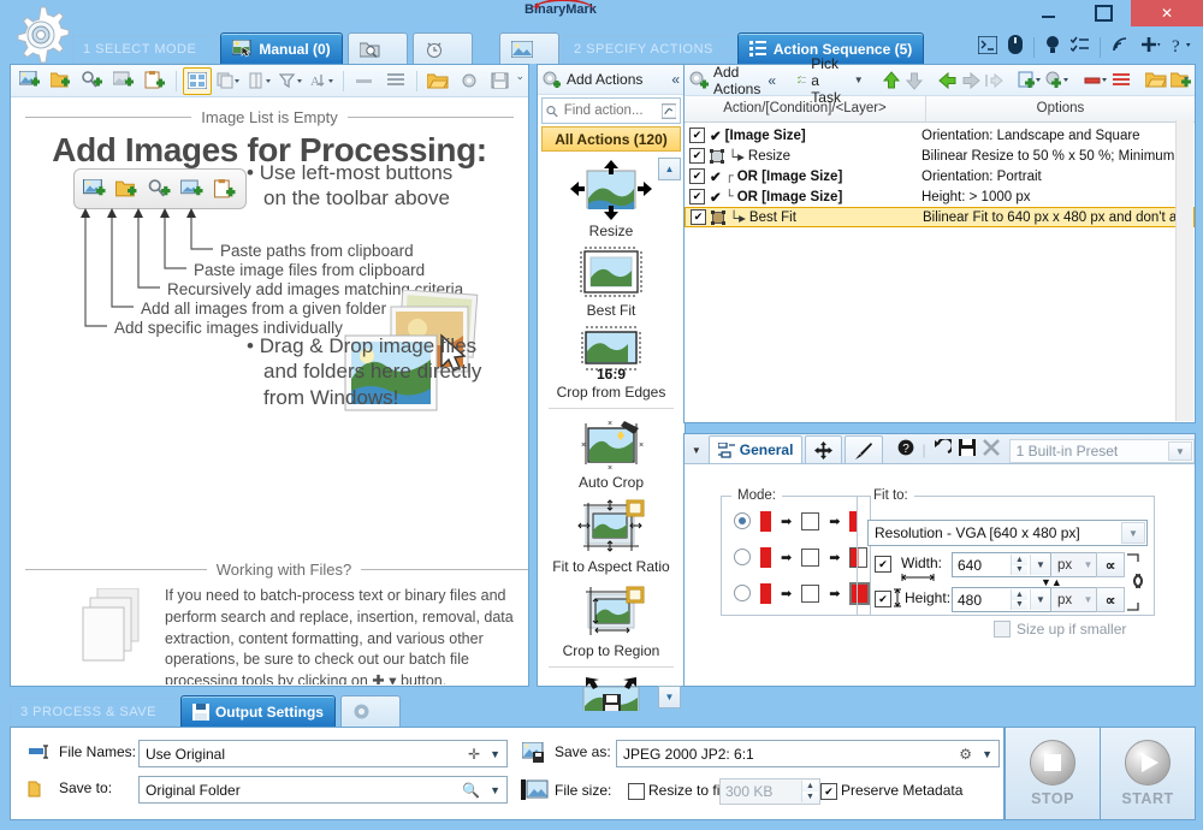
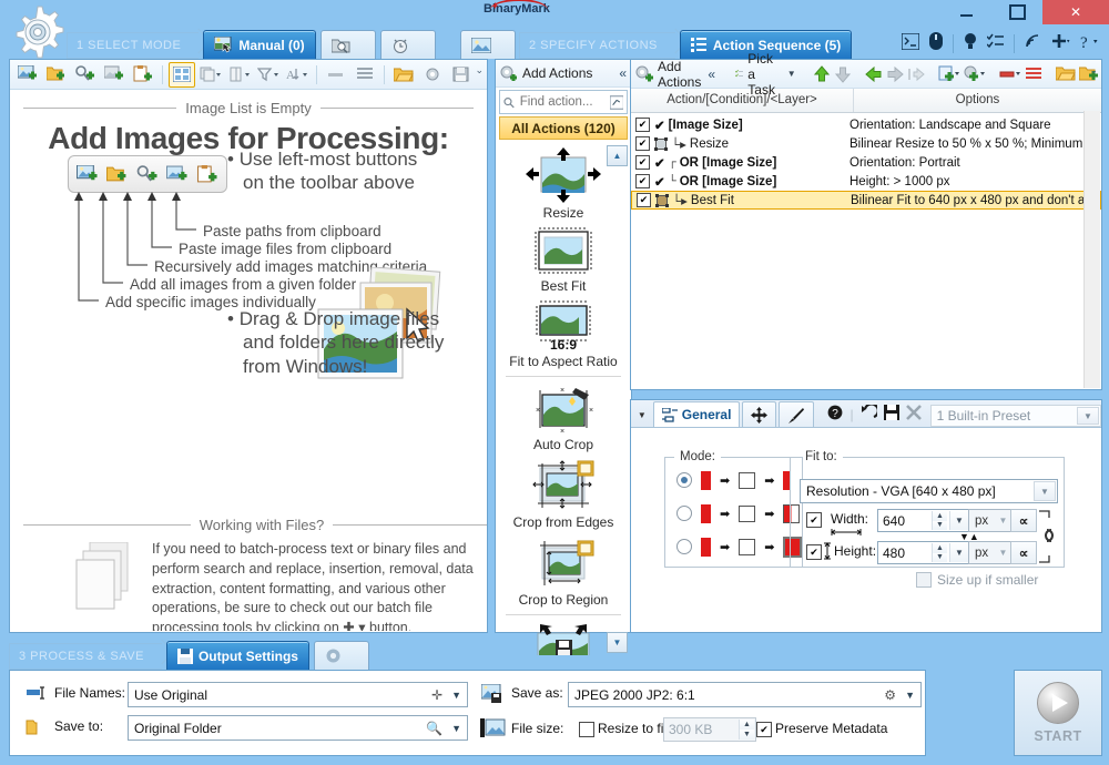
  ✦
  BinaryMark
  ✕
  1 SELECT MODE
  Manual (0)
  2 SPECIFY ACTIONS
  Action Sequence (5)
  ?
  A
  ⌄
  Image List is Empty
  Add Images for Processing:
  • Use left-most buttons
  on the toolbar above
  Paste paths from clipboard
  Paste image files from clipboard
  Recursively add images matching criteria
  Add all images from a given folder
  Add specific images individually
  • Drag & Drop image files
  and folders here directly
  from Windows!
  Working with Files?
  If you need to batch-process text or binary files and perform search and replace, insertion, removal, data extraction, content formatting, and various other operations, be sure to check out our batch file processing tools by clicking on ✚ ▾ button.
  Add Actions
  «
  Find action...
  All Actions (120)
  ▲
  Resize
  Best Fit
  16:9
- Crop from Edges
+ Fit to Aspect Ratio
  Auto Crop
- Fit to Aspect Ratio
+ Crop from Edges
  Crop to Region
  ▼
  Add Actions
  «
  Pick a Task
  ▼
  ⌄
  Action/[Condition]/<Layer>
  Options
  ✔
  ✔
  [Image Size]
  Orientation: Landscape and Square
  ✔
  └▸
  Resize
  Bilinear Resize to 50 % x 50 %; Minimum
  ✔
  ✔
  ┌
  OR [Image Size]
  Orientation: Portrait
  ✔
  ✔
  └
  OR [Image Size]
  Height: > 1000 px
  ✔
  └▸
  Best Fit
  Bilinear Fit to 640 px x 480 px and don't a
  ▼
  General
  ?
  |
  1 Built-in Preset
  ▼
  Mode:
  ➡
  ➡
  ➡
  ➡
  ➡
  ➡
  Fit to:
  Resolution - VGA [640 x 480 px]
  ▼
  ✔
  Width:
  640
  ▼
  px
  ▼
  ∝
  ✔
  Height:
  480
  ▼
  px
  ▼
  ∝
  ▼▲
  Size up if smaller
  3 PROCESS & SAVE
  Output Settings
  File Names:
  Use Original
  ✛
  ▼
  Save to:
  Original Folder
  🔍
  ▼
  Save as:
  JPEG 2000 JP2: 6:1
  ⚙
  ▼
  File size:
  Resize to f
  300 KB
  ✔
  Preserve Metadata
- STOP
  START
